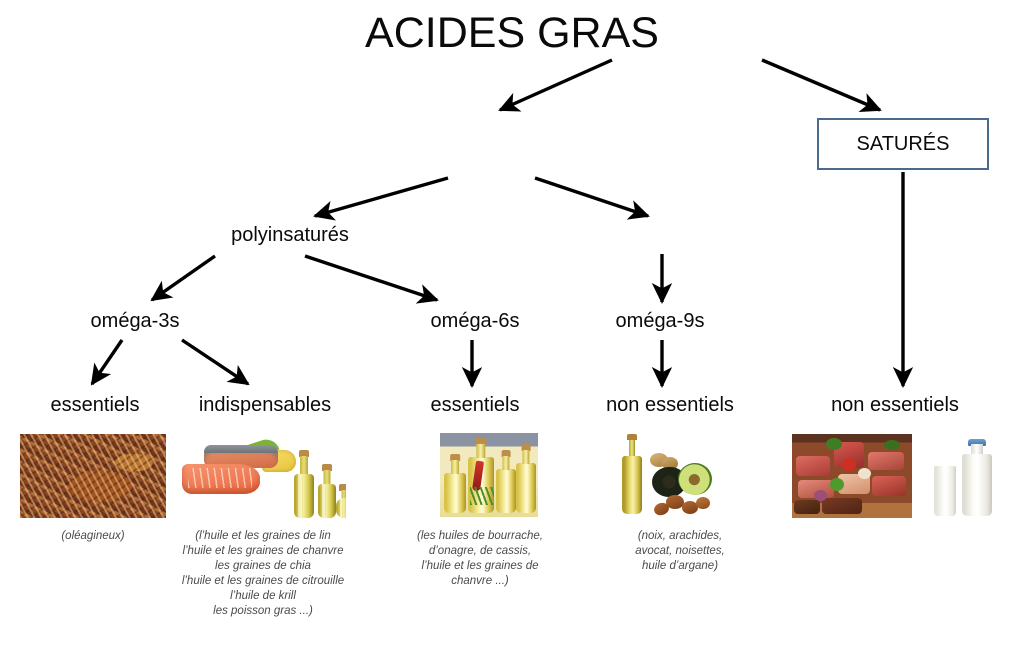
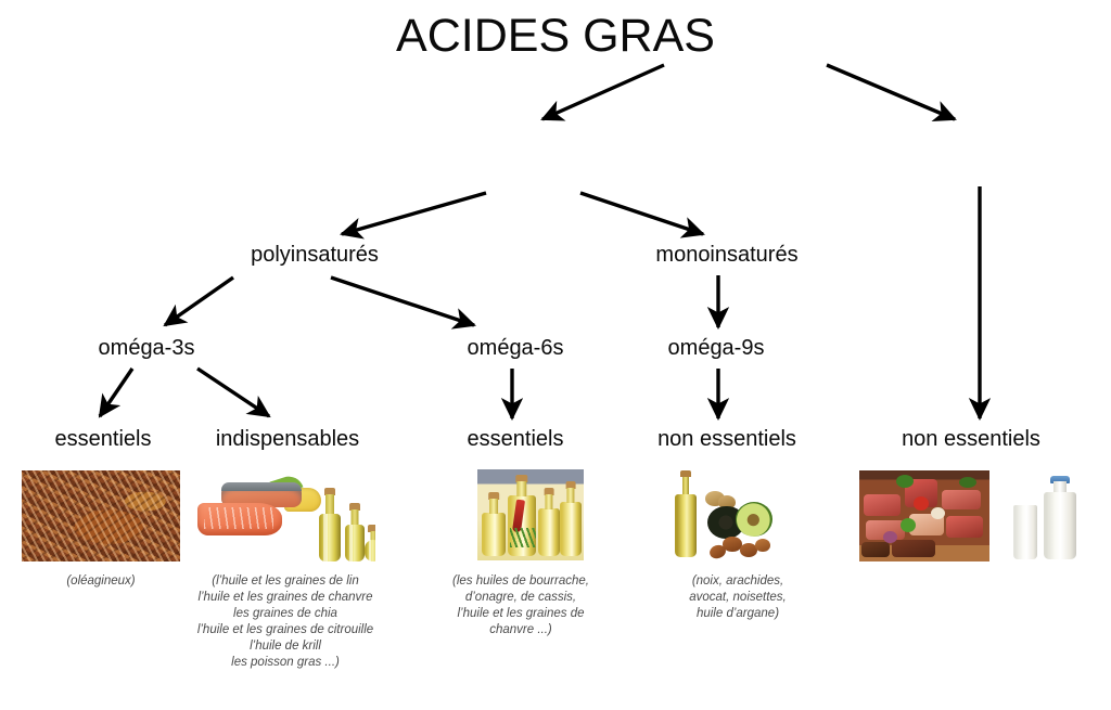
  ACIDES GRAS
- SATURÉS
  polyinsaturés
+ monoinsaturés
  oméga-3s
  oméga-6s
  oméga-9s
  essentiels
  indispensables
  essentiels
  non essentiels
  non essentiels
  (oléagineux)
  (l’huile et les graines de lin
  l’huile et les graines de chanvre
  les graines de chia
  l’huile et les graines de citrouille
  l’huile de krill
  les poisson gras ...)
  (les huiles de bourrache,
  d’onagre, de cassis,
  l’huile et les graines de
  chanvre ...)
  (noix, arachides,
  avocat, noisettes,
  huile d’argane)
